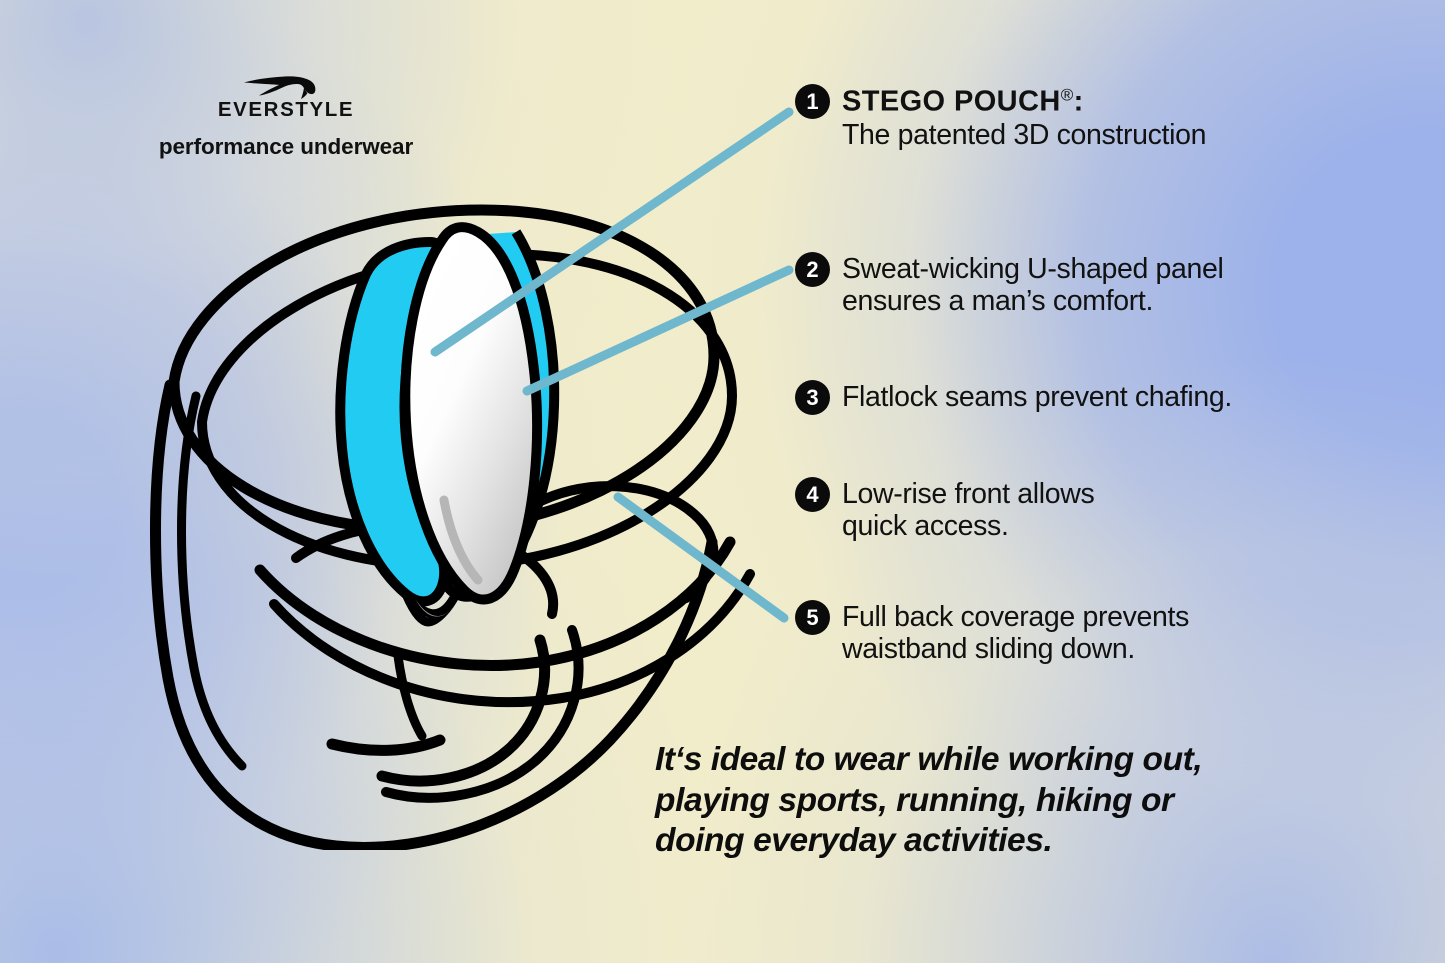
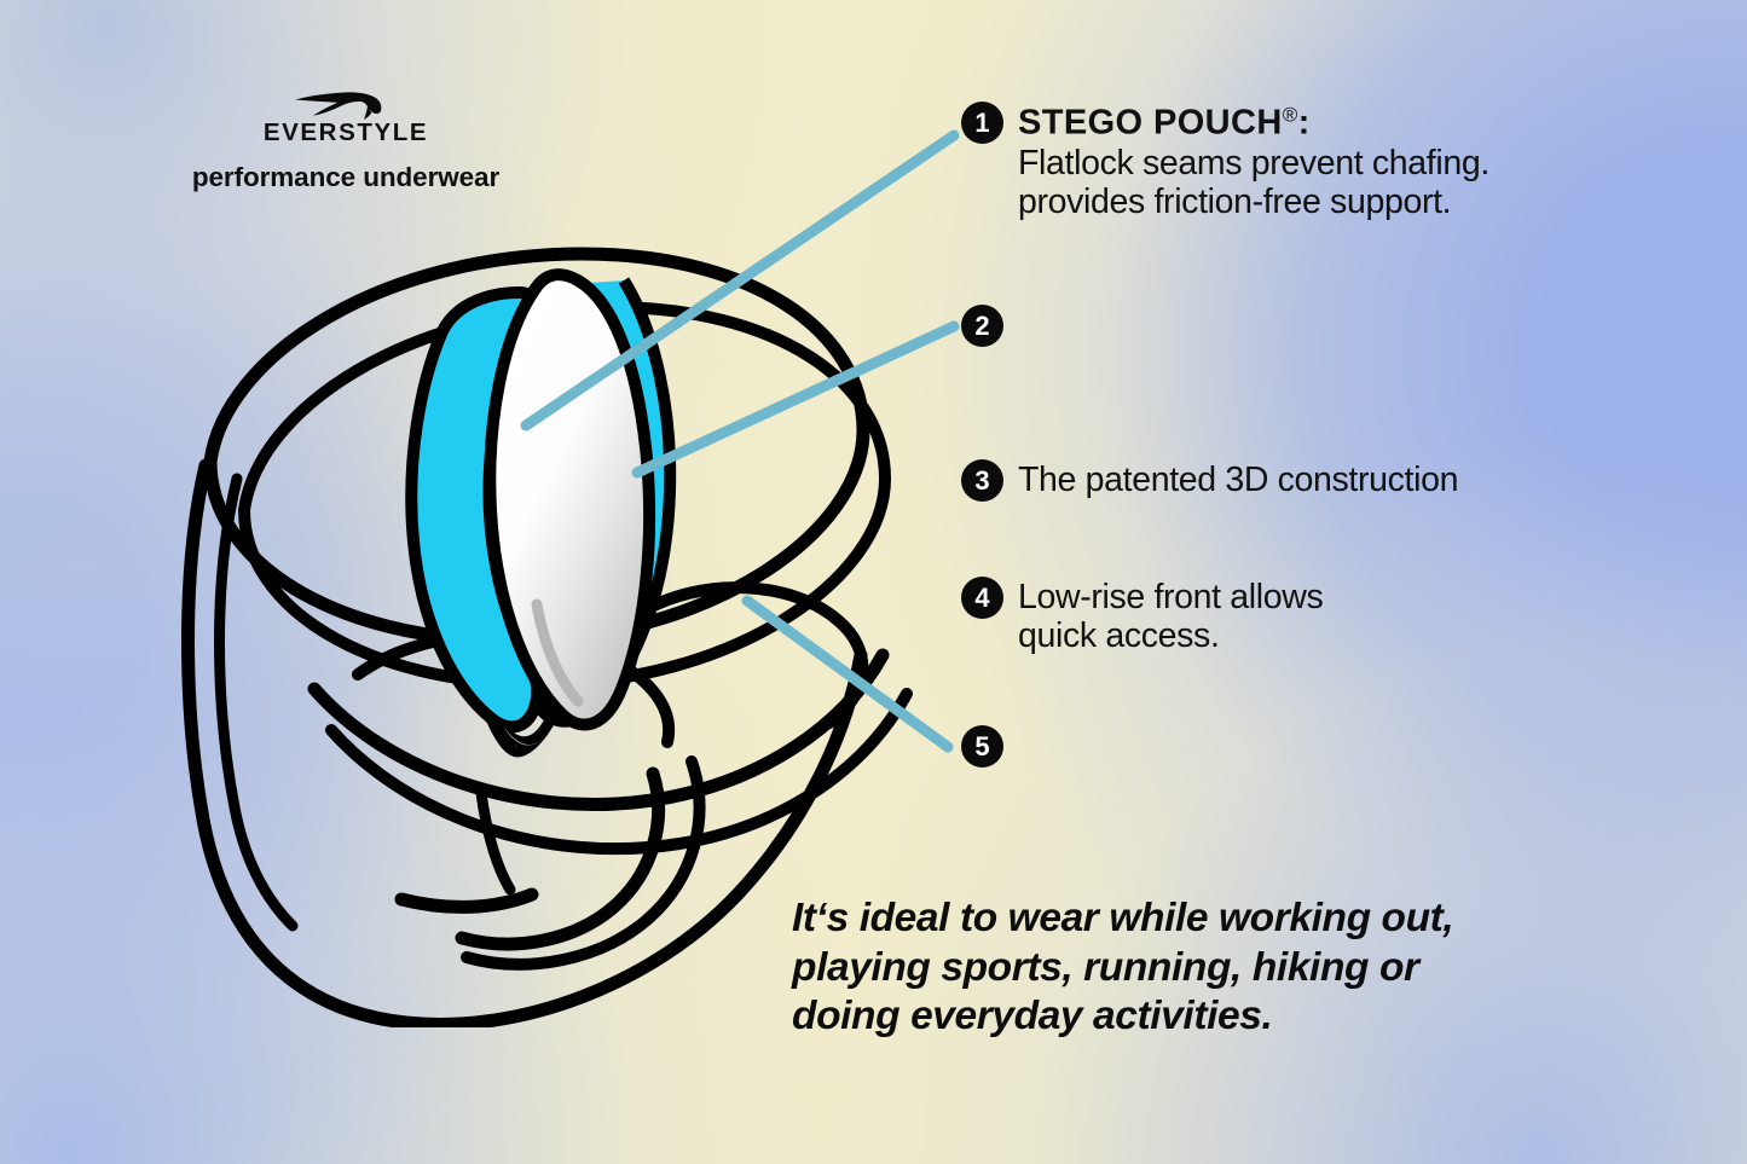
  EVERSTYLE
  performance underwear
  1
  STEGO POUCH®:
- The patented 3D construction
+ Flatlock seams prevent chafing.
+ provides friction-free support.
  2
- Sweat-wicking U-shaped panel
- ensures a man’s comfort.
  3
- Flatlock seams prevent chafing.
+ The patented 3D construction
  4
  Low-rise front allows
  quick access.
  5
- Full back coverage prevents
- waistband sliding down.
  It‘s ideal to wear while working out,
  playing sports, running, hiking or
  doing everyday activities.
